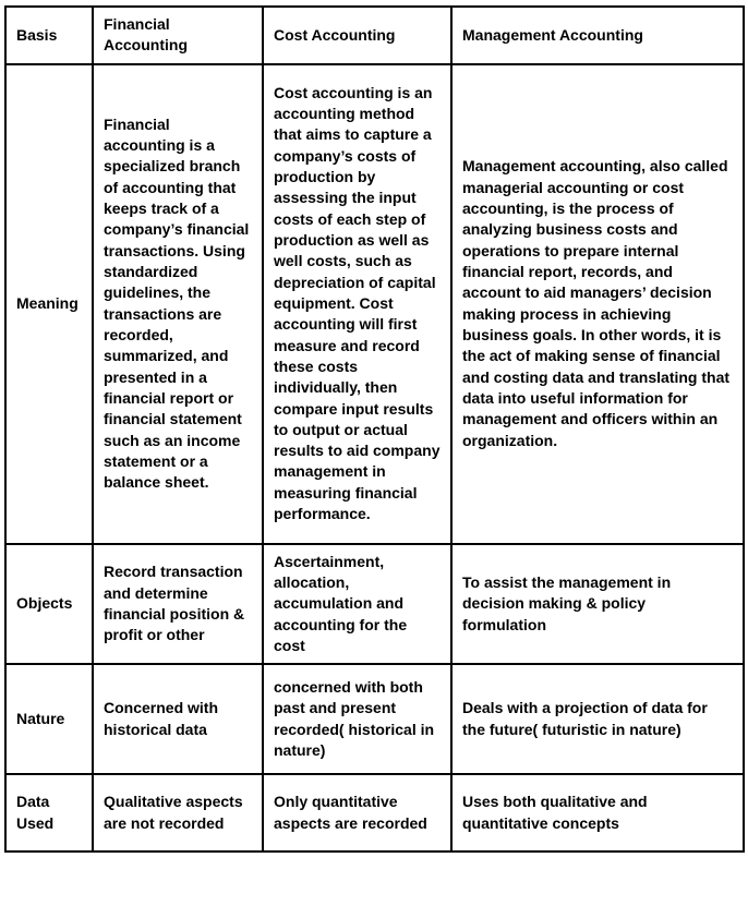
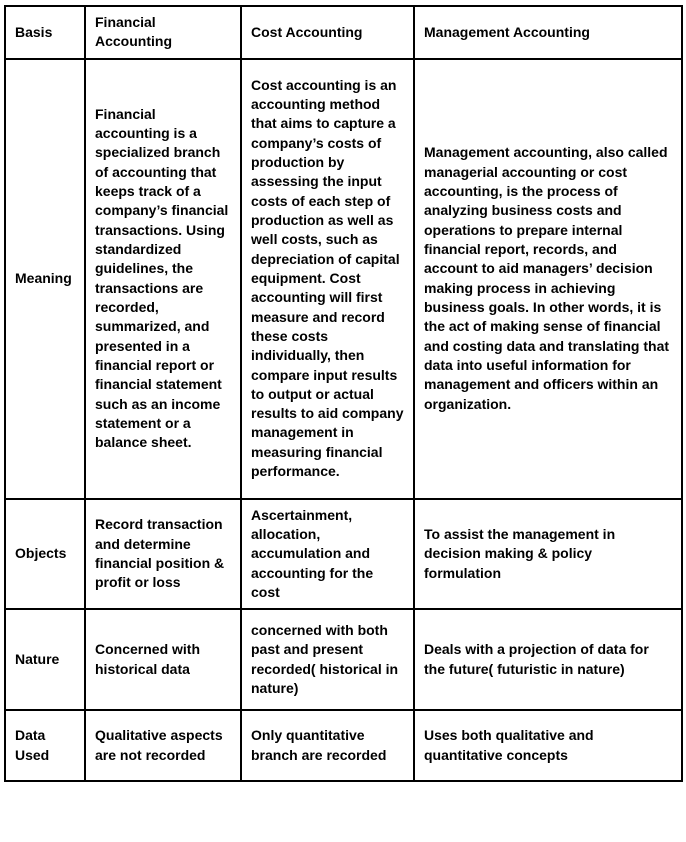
  Basis	Financial Accounting	Cost Accounting	Management Accounting
  Meaning	Financial accounting is a specialized branch of accounting that keeps track of a company’s financial transactions. Using standardized guidelines, the transactions are recorded, summarized, and presented in a financial report or financial statement such as an income statement or a balance sheet.	Cost accounting is an accounting method that aims to capture a company’s costs of production by assessing the input costs of each step of production as well as well costs, such as depreciation of capital equipment. Cost accounting will first measure and record these costs individually, then compare input results to output or actual results to aid company management in measuring financial performance.	Management accounting, also called managerial accounting or cost accounting, is the process of analyzing business costs and operations to prepare internal financial report, records, and account to aid managers’ decision making process in achieving business goals. In other words, it is the act of making sense of financial and costing data and translating that data into useful information for management and officers within an organization.
- Objects	Record transaction and determine financial position & profit or other	Ascertainment, allocation, accumulation and accounting for the cost	To assist the management in decision making & policy formulation
+ Objects	Record transaction and determine financial position & profit or loss	Ascertainment, allocation, accumulation and accounting for the cost	To assist the management in decision making & policy formulation
  Nature	Concerned with historical data	concerned with both past and present recorded( historical in nature)	Deals with a projection of data for the future( futuristic in nature)
- Data Used	Qualitative aspects are not recorded	Only quantitative aspects are recorded	Uses both qualitative and quantitative concepts
+ Data Used	Qualitative aspects are not recorded	Only quantitative branch are recorded	Uses both qualitative and quantitative concepts
